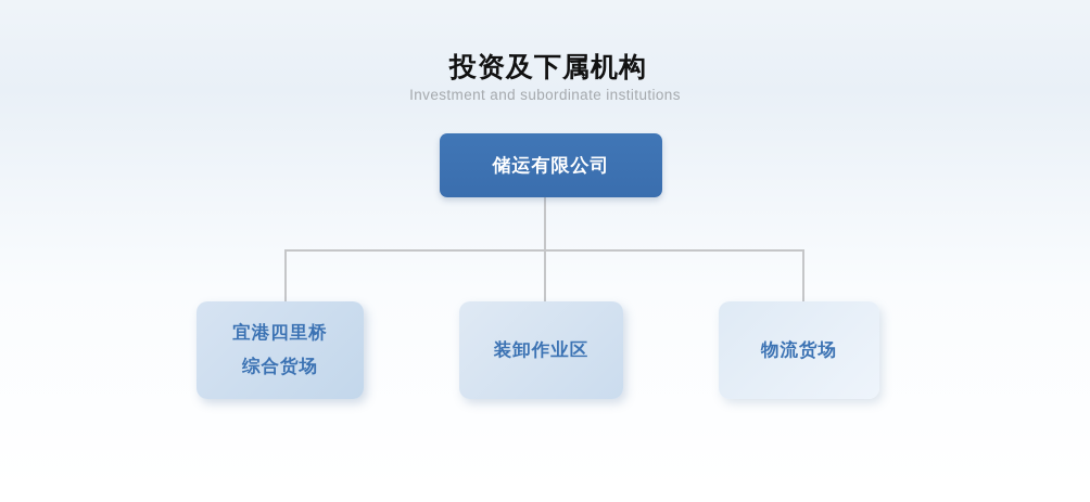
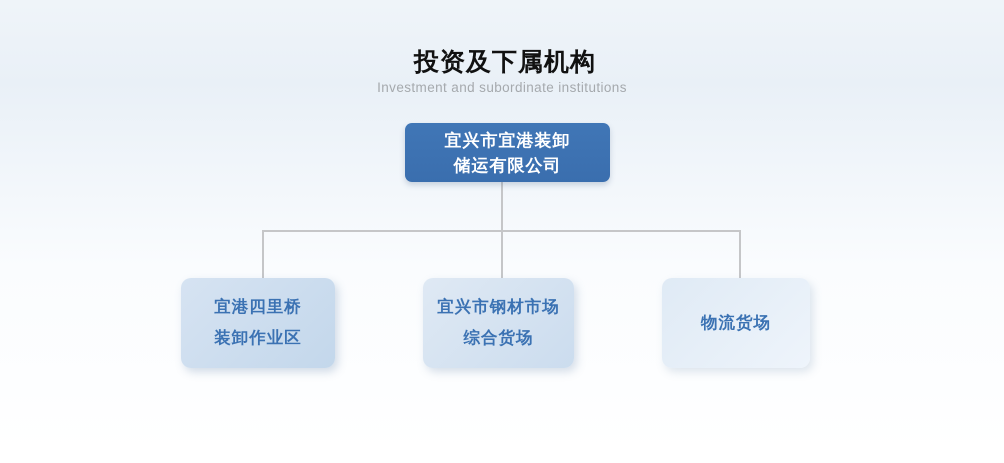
  投资及下属机构
  Investment and subordinate institutions
+ 宜兴市宜港装卸
  储运有限公司
  宜港四里桥
- 综合货场
+ 装卸作业区
+ 宜兴市钢材市场
- 装卸作业区
+ 综合货场
  物流货场
